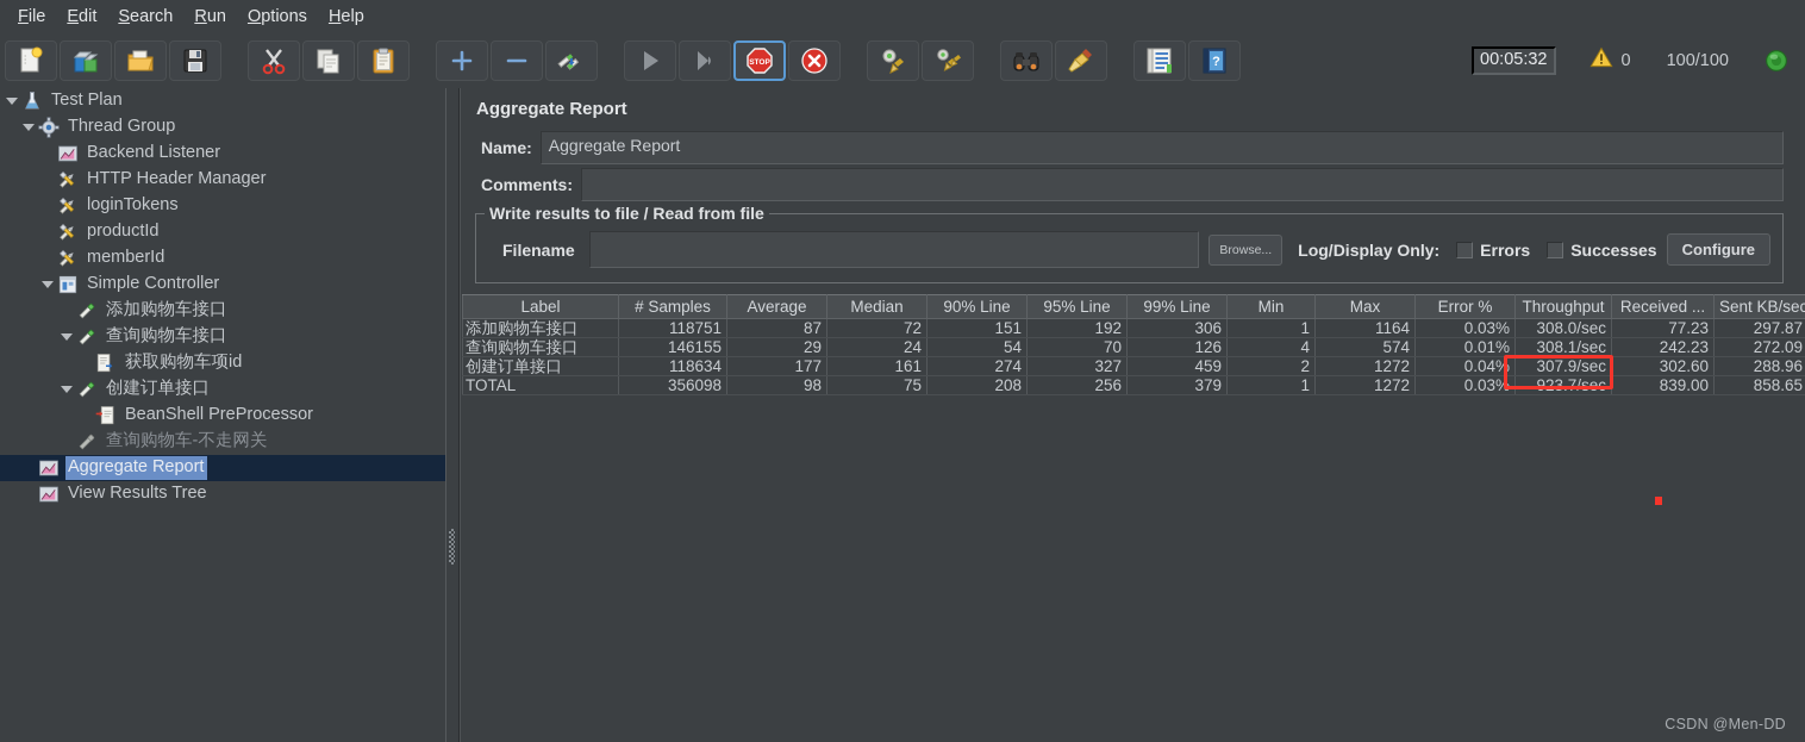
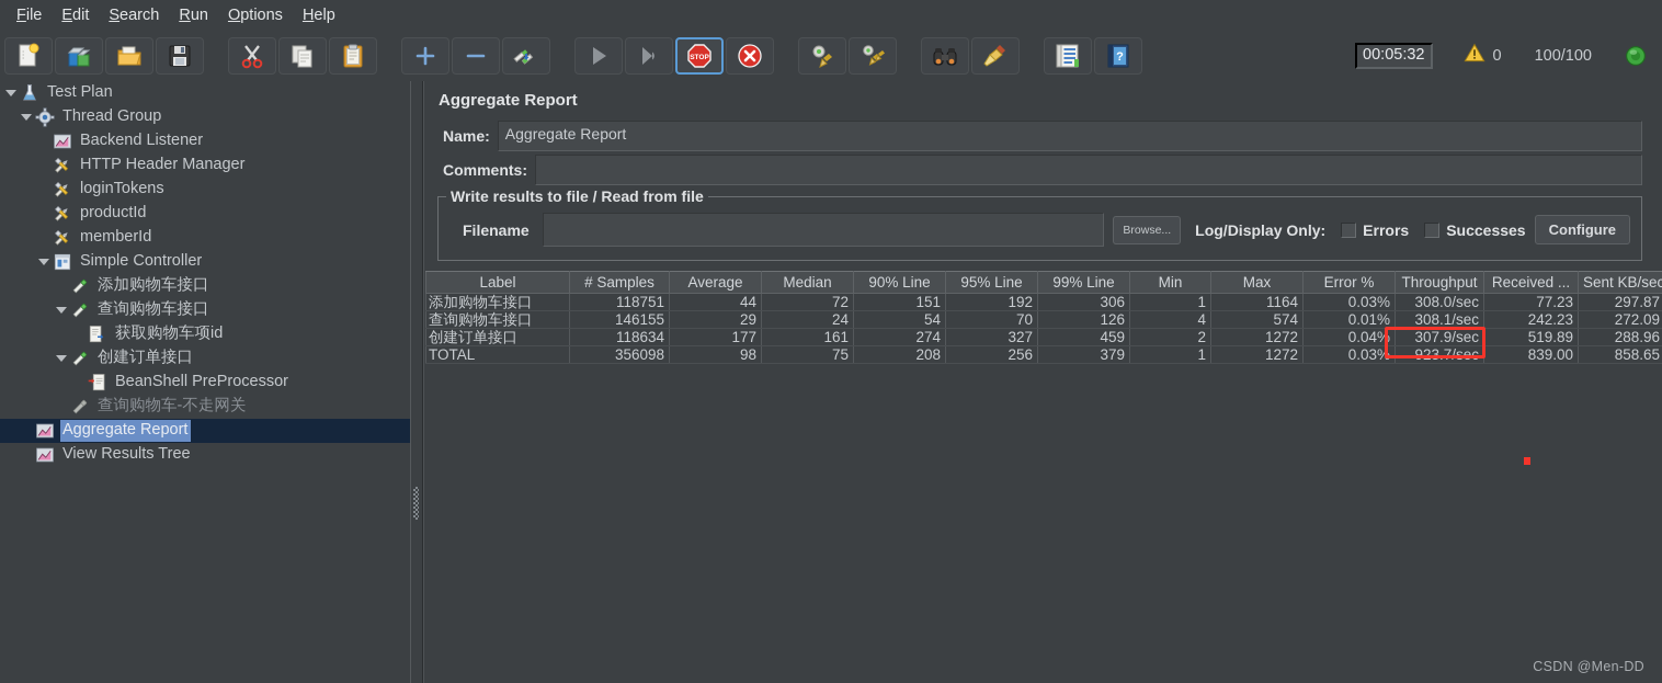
  File
  Edit
  Search
  Run
  Options
  Help
  ?
  00:05:32
  0
  100/100
  Test Plan
  Thread Group
  Backend Listener
  HTTP Header Manager
  loginTokens
  productId
  memberId
  Simple Controller
  添加购物车接口
  查询购物车接口
  获取购物车项id
  创建订单接口
  BeanShell PreProcessor
  查询购物车-不走网关
  Aggregate Report
  View Results Tree
  Aggregate Report
  Name:
  Aggregate Report
  Comments:
  Write results to file / Read from file
  Filename
  Browse...
  Log/Display Only:
  Errors
  Successes
  Configure
  Label	# Samples	Average	Median	90% Line	95% Line	99% Line	Min	Max	Error %	Throughput	Received ...	Sent KB/sec
- 添加购物车接口	118751	87	72	151	192	306	1	1164	0.03%	308.0/sec	77.23	297.87
+ 添加购物车接口	118751	44	72	151	192	306	1	1164	0.03%	308.0/sec	77.23	297.87
  查询购物车接口	146155	29	24	54	70	126	4	574	0.01%	308.1/sec	242.23	272.09
- 创建订单接口	118634	177	161	274	327	459	2	1272	0.04%	307.9/sec	302.60	288.96
+ 创建订单接口	118634	177	161	274	327	459	2	1272	0.04%	307.9/sec	519.89	288.96
  TOTAL	356098	98	75	208	256	379	1	1272	0.03%	923.7/sec	839.00	858.65
  CSDN @Men-DD
